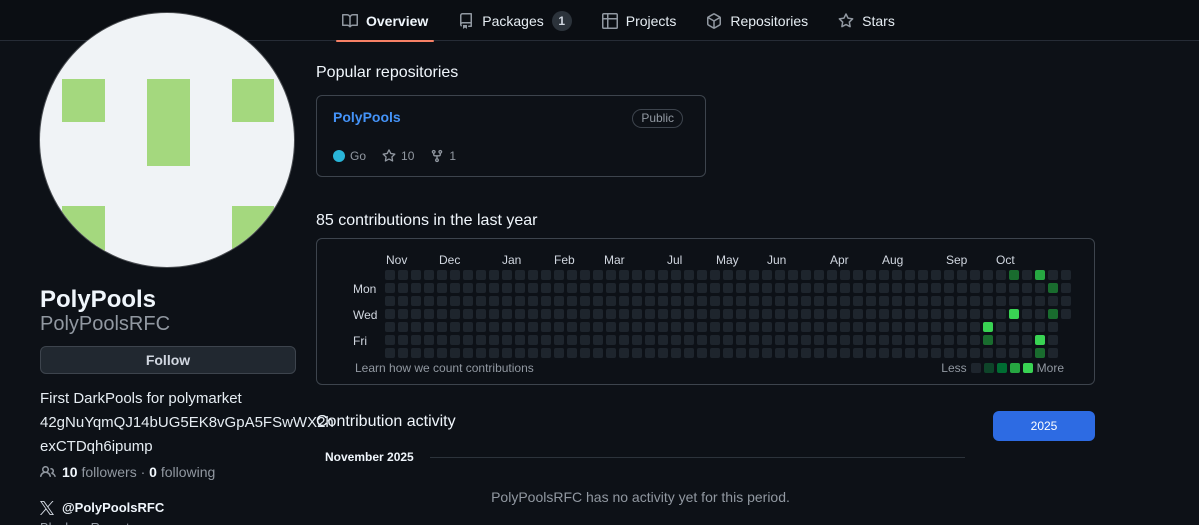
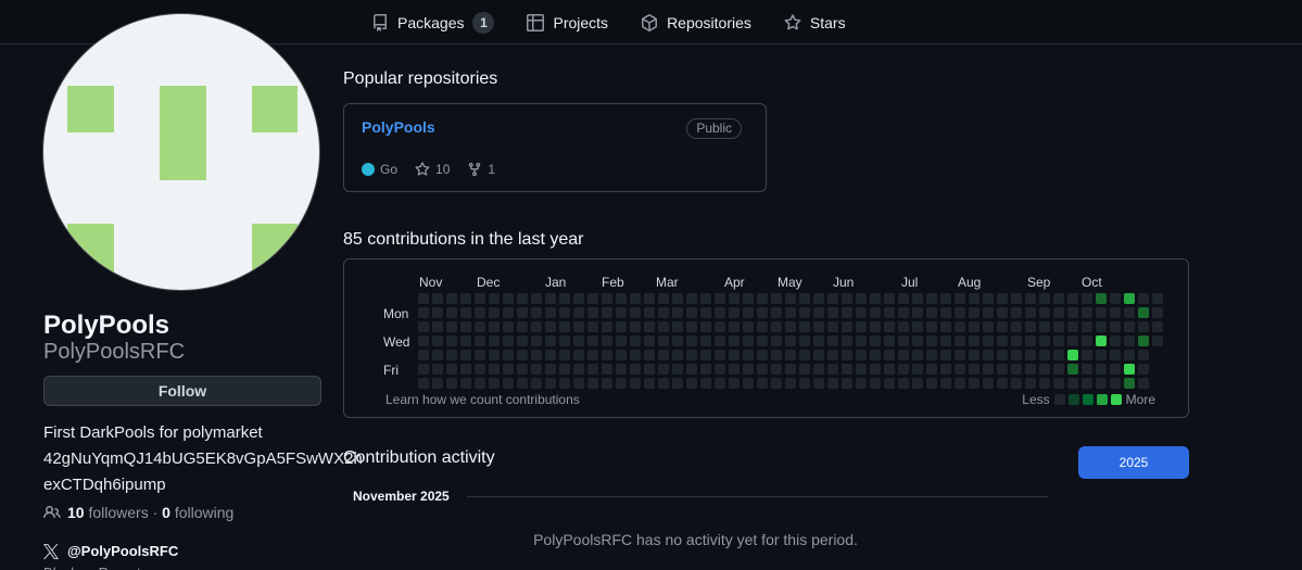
- Overview
  Packages
  1
  Projects
  Repositories
  Stars
  PolyPools
  PolyPoolsRFC
  Follow
  First DarkPools for polymarket
  42gNuYqmQJ14bUG5EK8vGpA5FSwWX
  exCTDqh6ipump
  10 followers · 0 following
  @PolyPoolsRFC
  Popular repositories
  PolyPools
  Public
  Go
  10
  1
  85 contributions in the last year
  Learn how we count contributions
  Less
  More
  Nov
  Dec
  Jan
  Feb
  Mar
- Jul
+ Apr
  May
  Jun
- Apr
+ Jul
  Aug
  Sep
  Oct
  Mon
  Wed
  Fri
  Contribution activity
  2025
  November 2025
  PolyPoolsRFC has no activity yet for this period.
